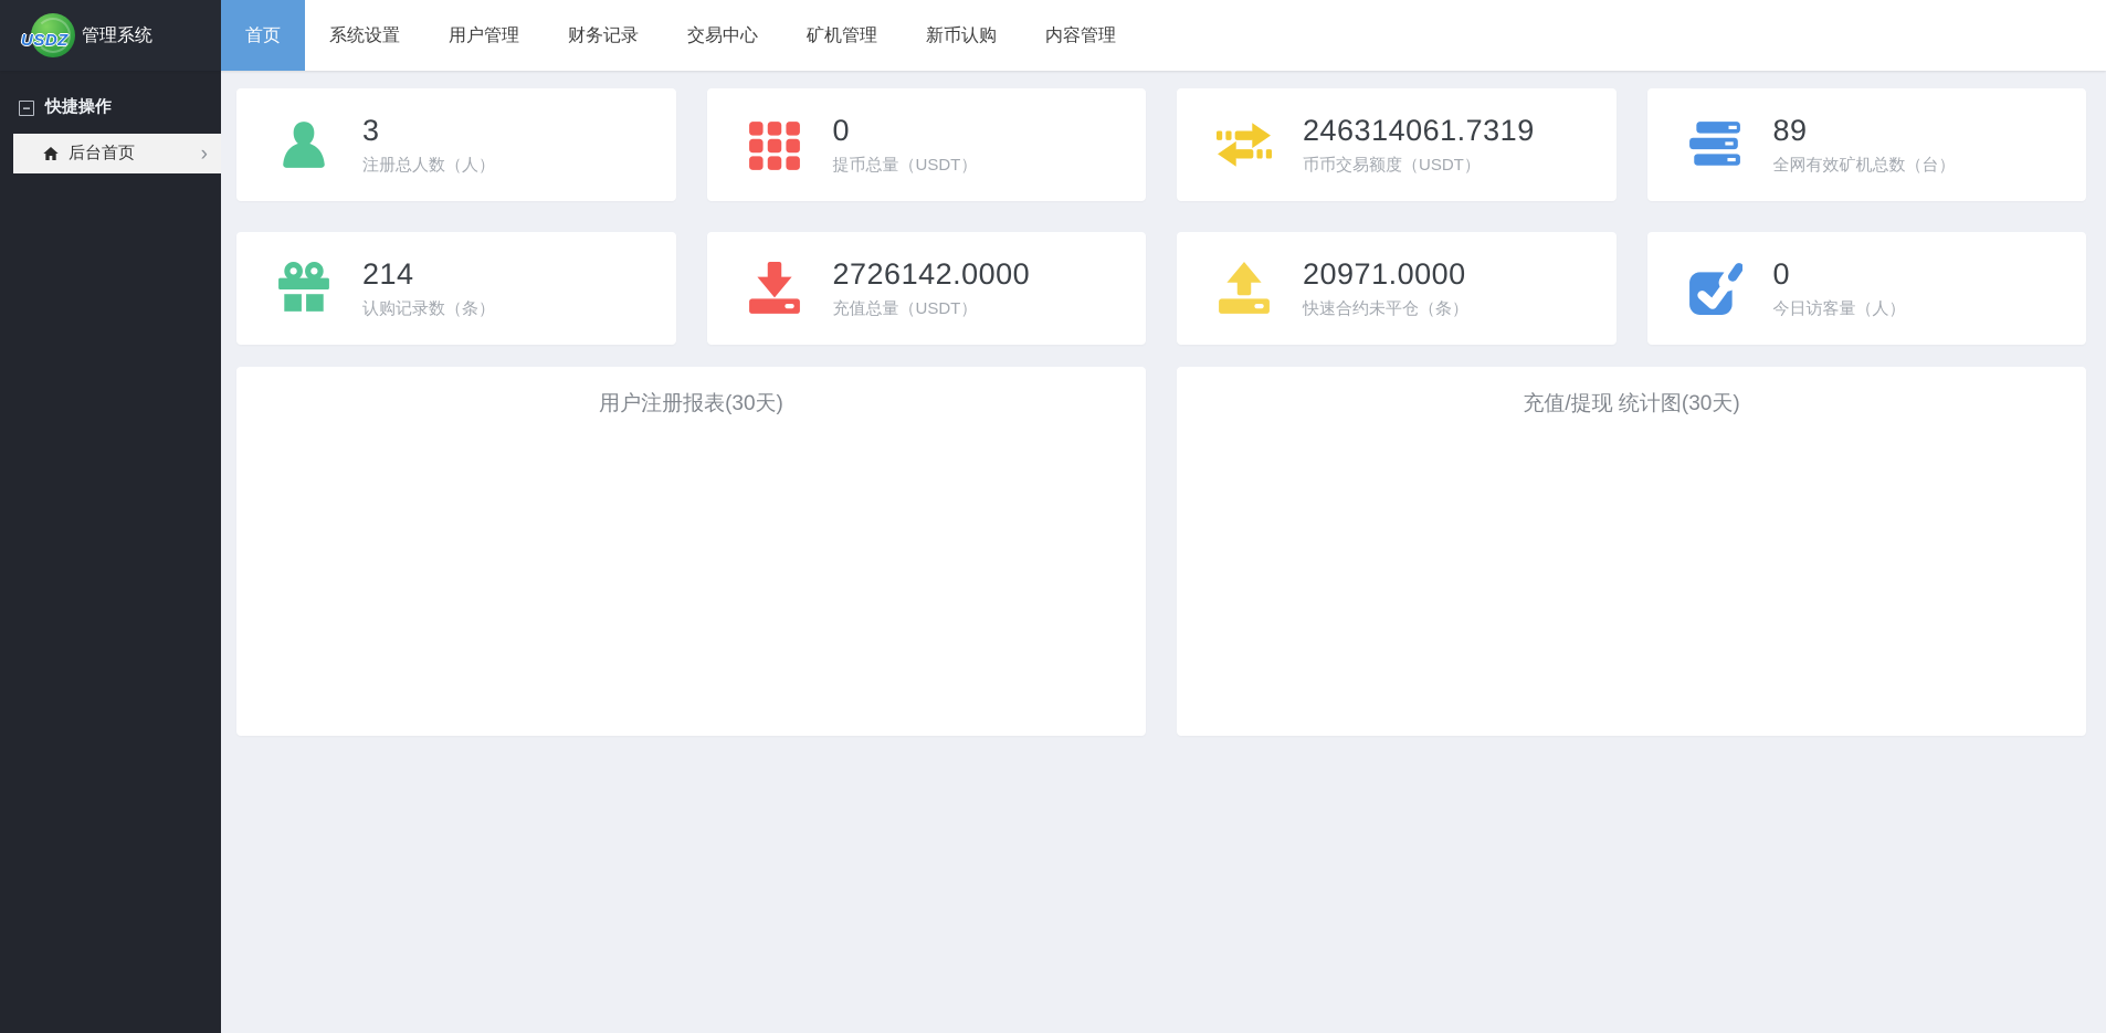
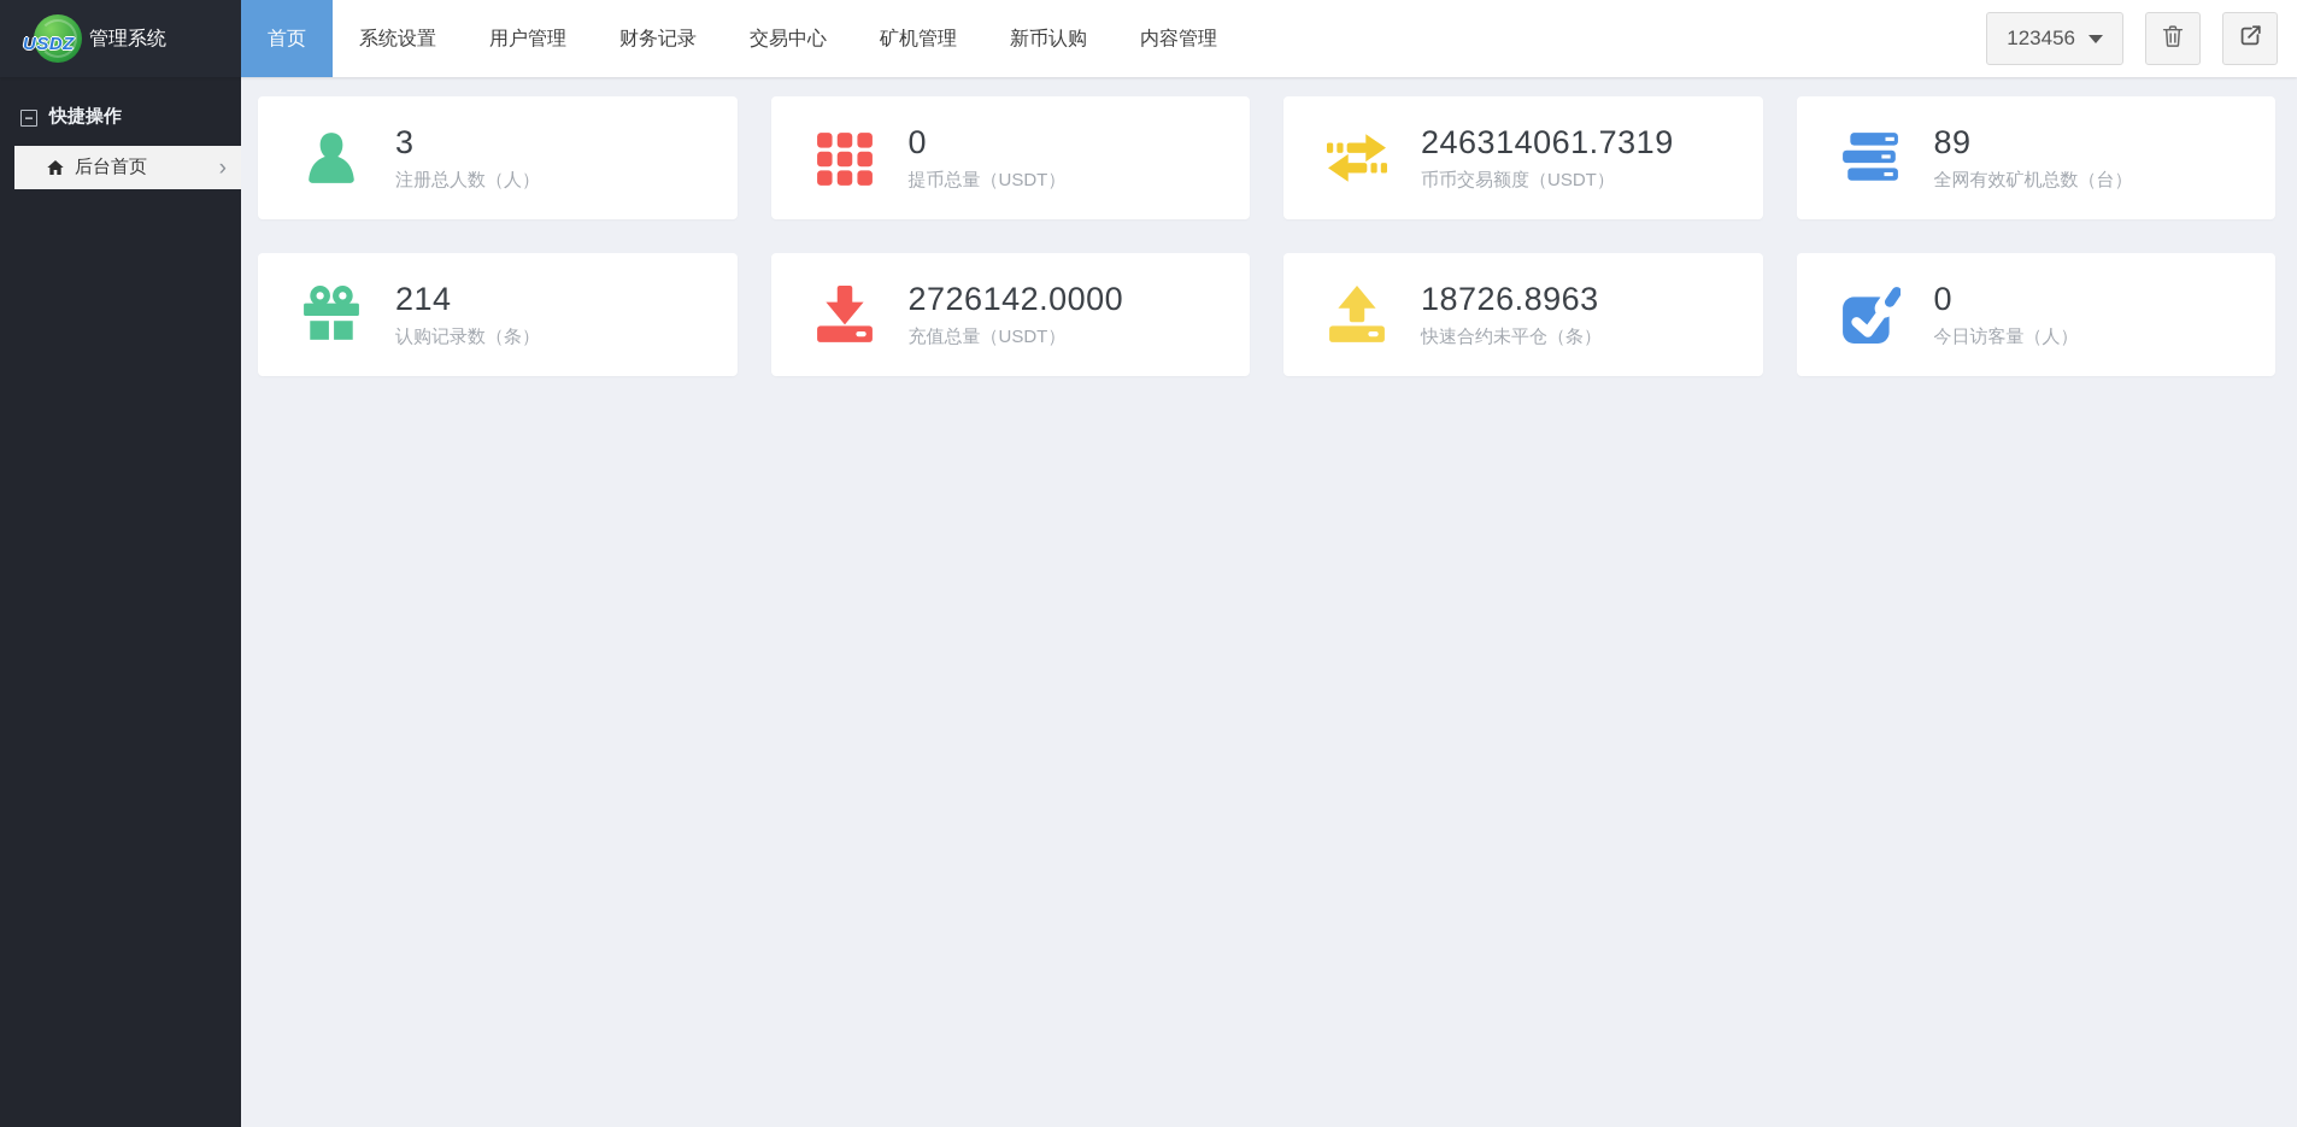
  USDZ
  管理系统
  首页
  系统设置
  用户管理
  财务记录
  交易中心
  矿机管理
  新币认购
  内容管理
+ 123456
  −
  快捷操作
  后台首页
  ›
  3
  注册总人数（人）
  0
  提币总量（USDT）
  246314061.7319
  币币交易额度（USDT）
  89
  全网有效矿机总数（台）
  214
  认购记录数（条）
  2726142.0000
  充值总量（USDT）
- 20971.0000
+ 18726.8963
  快速合约未平仓（条）
  0
  今日访客量（人）
- 用户注册报表(30天)
- 充值/提现 统计图(30天)
